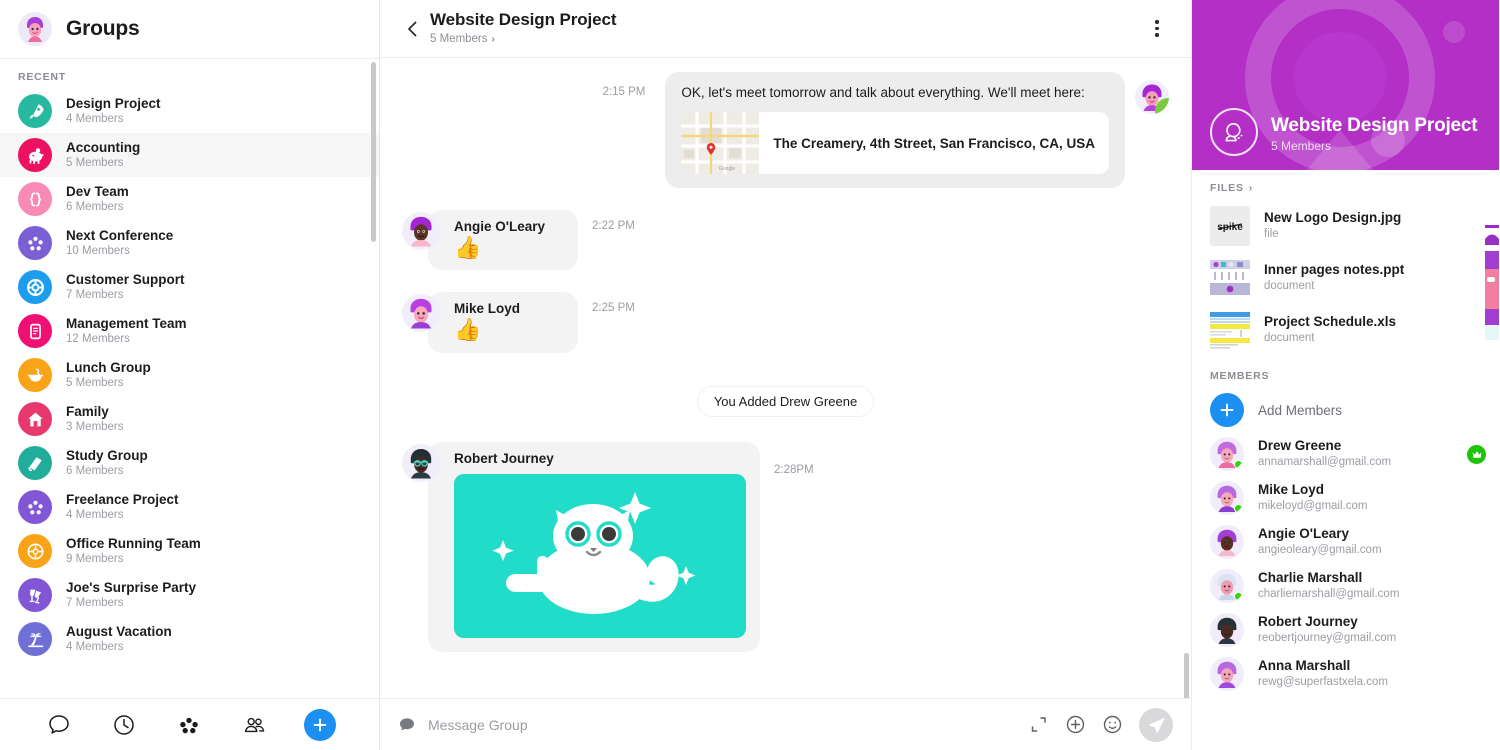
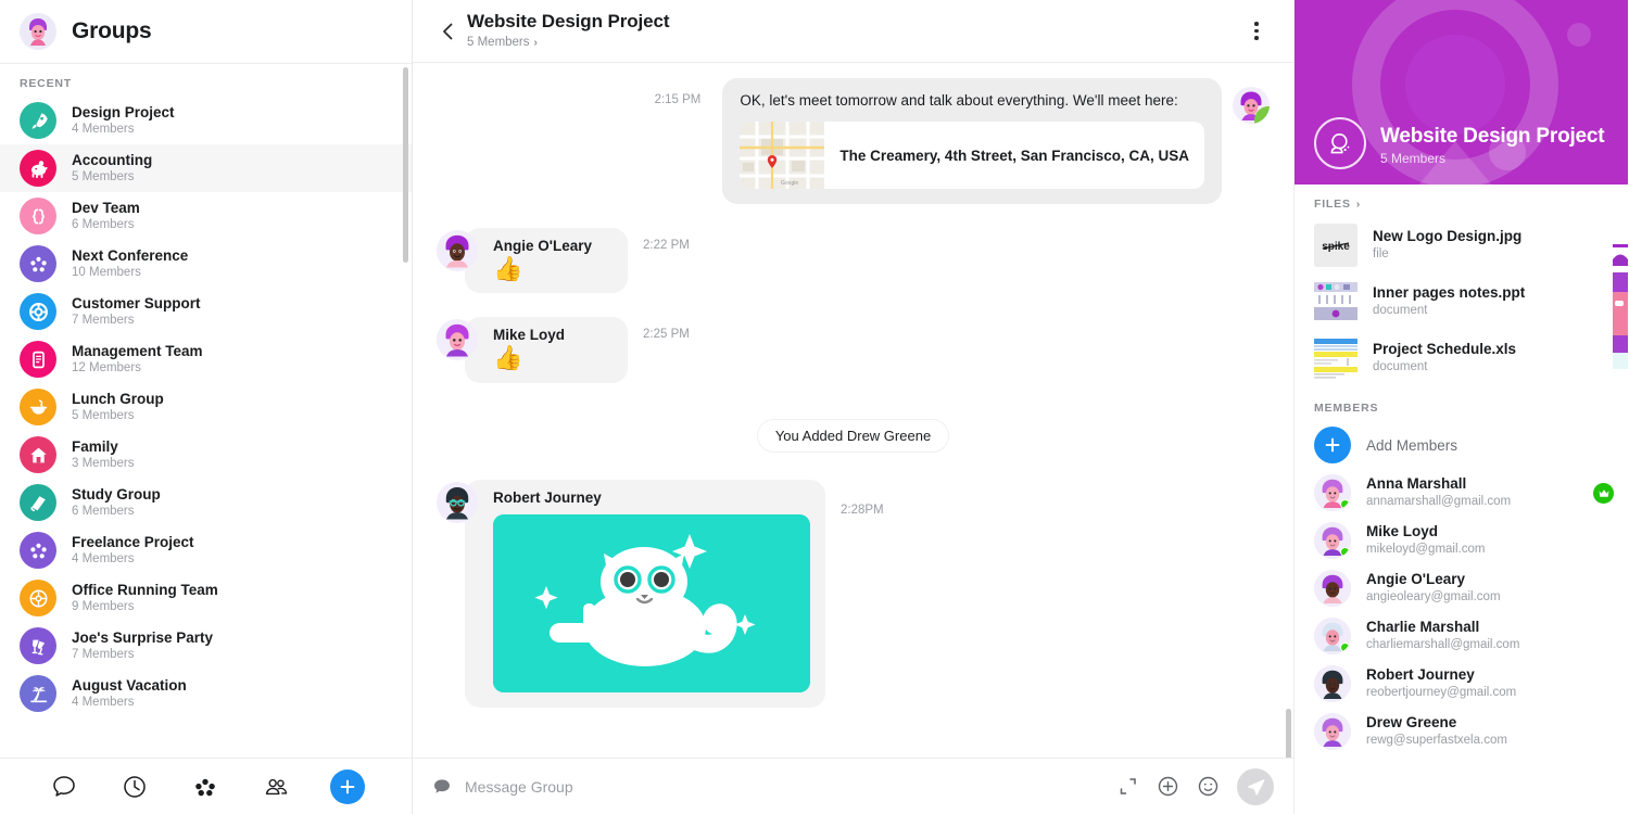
  Groups
  RECENT
  Design Project
  4 Members
  Accounting
  5 Members
  Dev Team
  6 Members
  Next Conference
  10 Members
  Customer Support
  7 Members
  Management Team
  12 Members
  Lunch Group
  5 Members
  Family
  3 Members
  Study Group
  6 Members
  Freelance Project
  4 Members
  Office Running Team
  9 Members
  Joe's Surprise Party
  7 Members
  August Vacation
  4 Members
  Website Design Project
  5 Members
  ›
  2:15 PM
  OK, let's meet tomorrow and talk about everything. We'll meet here:
  The Creamery, 4th Street, San Francisco, CA, USA
  Angie O'Leary
  👍
  2:22 PM
  Mike Loyd
  👍
  2:25 PM
  You Added Drew Greene
  Robert Journey
  2:28PM
  Message Group
  Website Design Project
  5 Members
  FILES
  ›
  sike
  New Logo Design.jpg
  file
  Inner pages notes.ppt
  document
  Project Schedule.xls
  document
  MEMBERS
  Add Members
- Drew Greene
+ Anna Marshall
  annamarshall@gmail.com
  Mike Loyd
  mikeloyd@gmail.com
  Angie O'Leary
  angieoleary@gmail.com
  Charlie Marshall
  charliemarshall@gmail.com
  Robert Journey
  reobertjourney@gmail.com
- Anna Marshall
+ Drew Greene
  rewg@superfastxela.com
